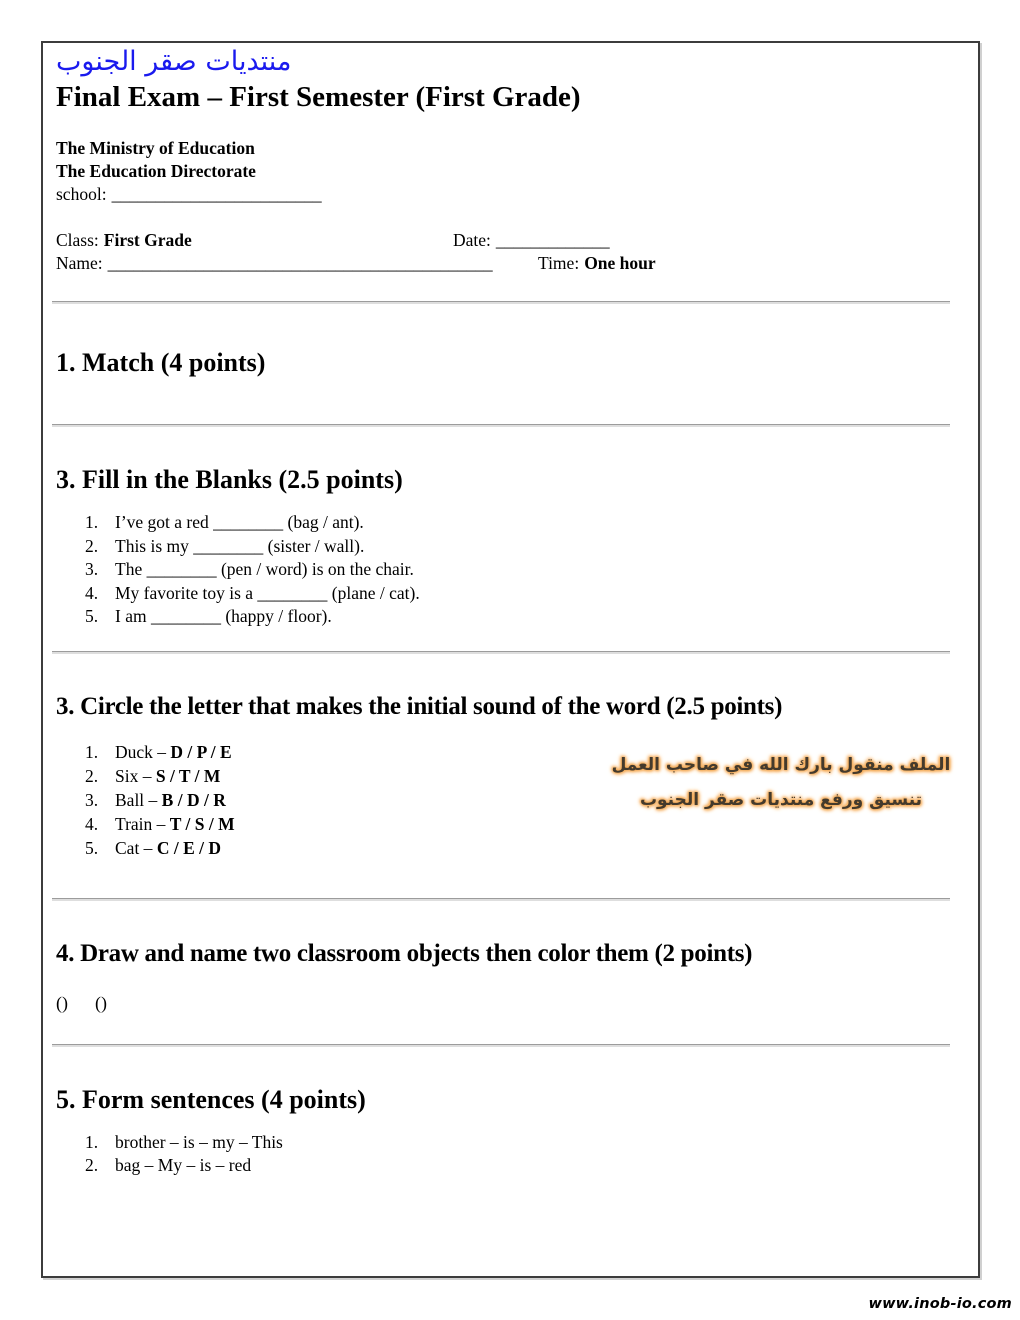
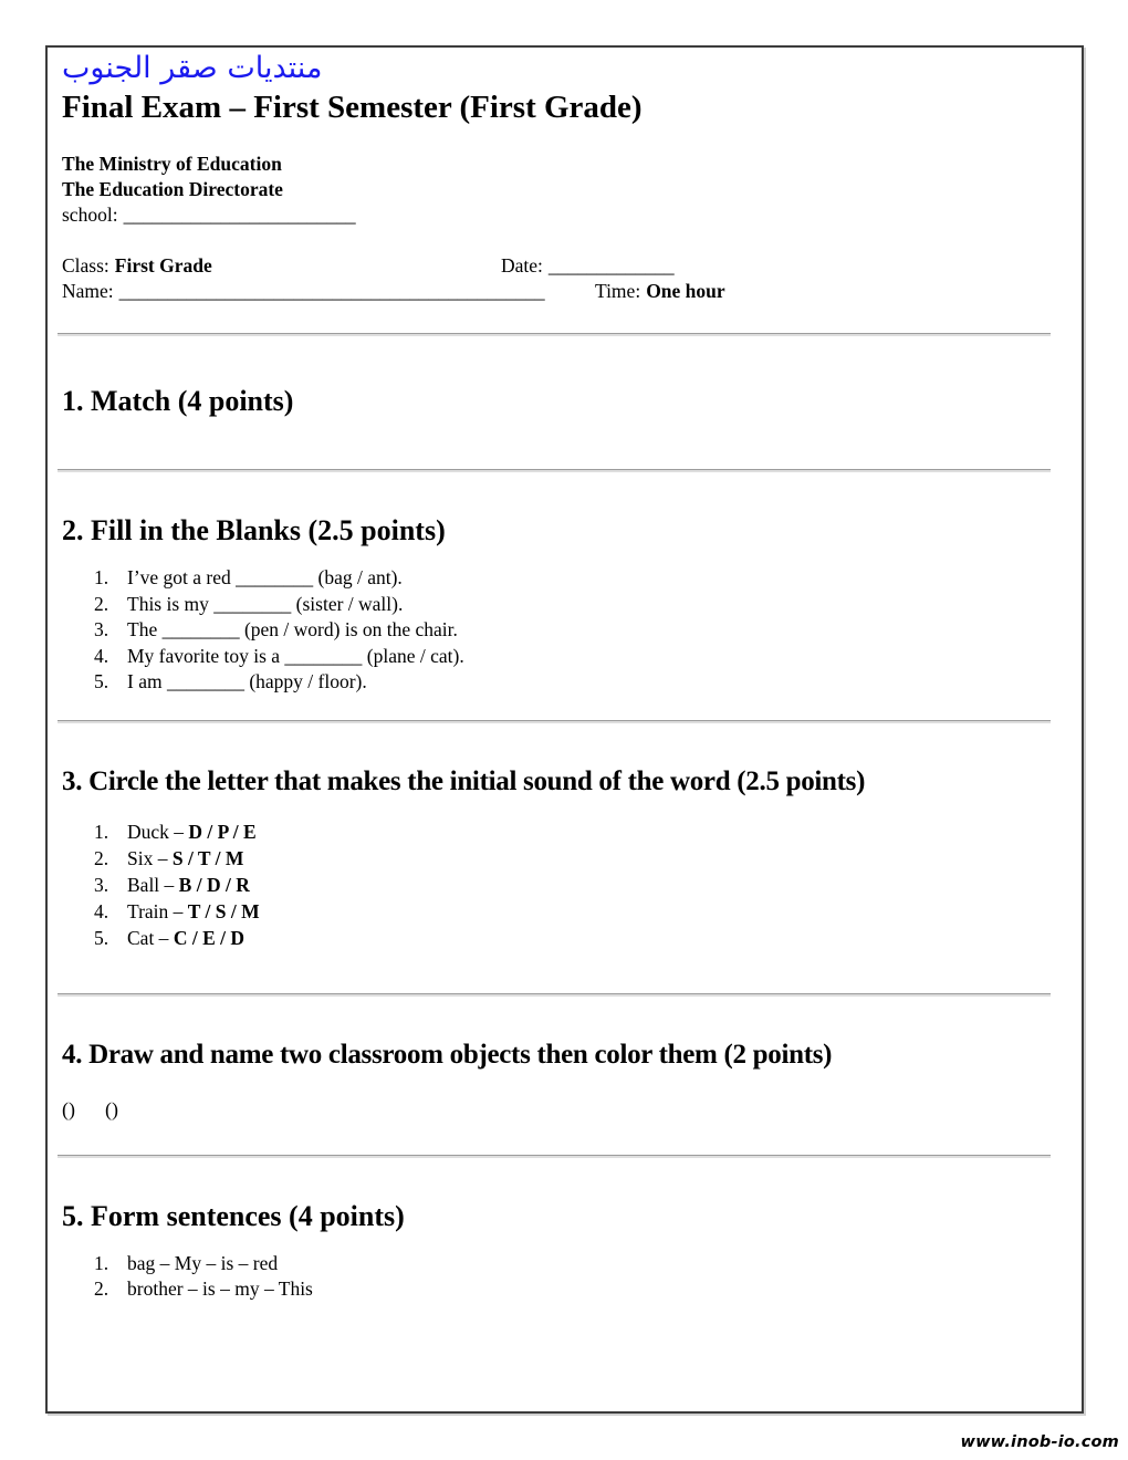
  منتديات صقر الجنوب
  Final Exam – First Semester (First Grade)
  The Ministry of Education
  The Education Directorate
  school: ________________________
  Class: First Grade
  Date: _____________
  Name: ____________________________________________
  Time: One hour
  1. Match (4 points)
- 3. Fill in the Blanks (2.5 points)
+ 2. Fill in the Blanks (2.5 points)
  1.
  I’ve got a red ________ (bag / ant).
  2.
  This is my ________ (sister / wall).
  3.
  The ________ (pen / word) is on the chair.
  4.
  My favorite toy is a ________ (plane / cat).
  5.
  I am ________ (happy / floor).
  3. Circle the letter that makes the initial sound of the word (2.5 points)
  1.
  Duck – D / P / E
  2.
  Six – S / T / M
  3.
  Ball – B / D / R
  4.
  Train – T / S / M
  5.
  Cat – C / E / D
- الملف منقول بارك الله في صاحب العمل
- تنسيق ورفع منتديات صقر الجنوب
  4. Draw and name two classroom objects then color them (2 points)
  () ()
  5. Form sentences (4 points)
  1.
- brother – is – my – This
+ bag – My – is – red
  2.
- bag – My – is – red
+ brother – is – my – This
  www.inob-io.com
